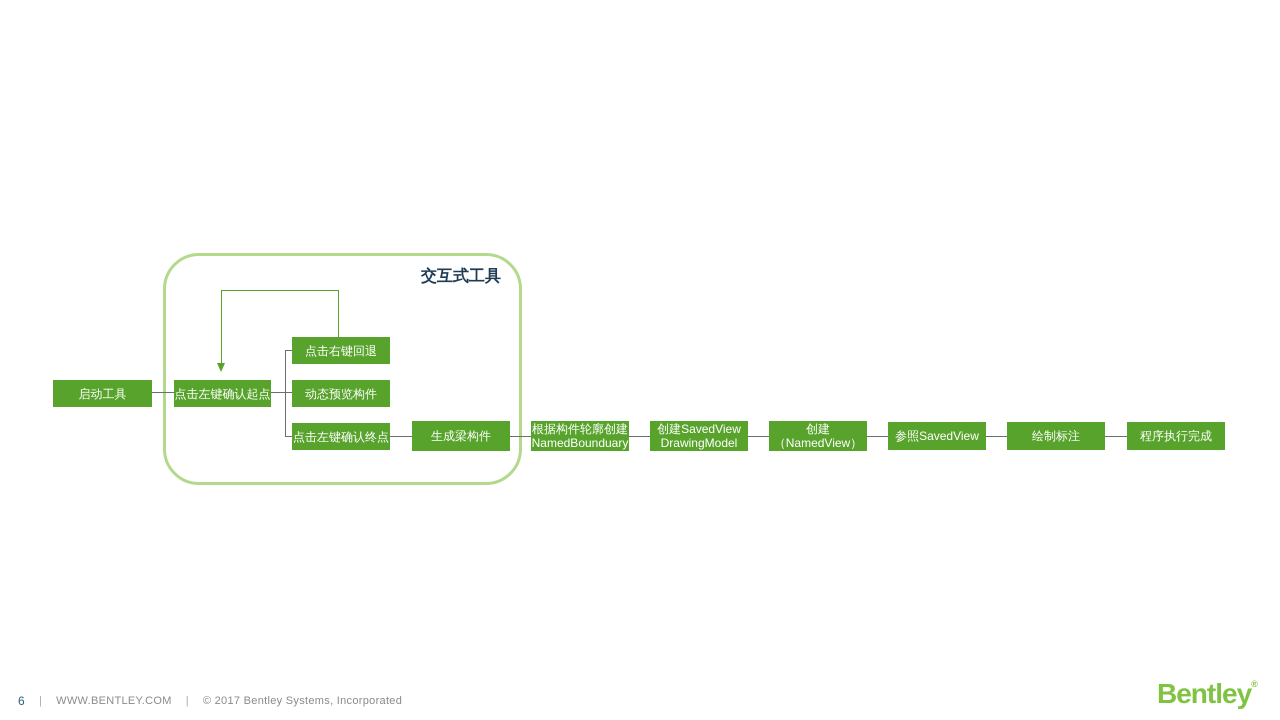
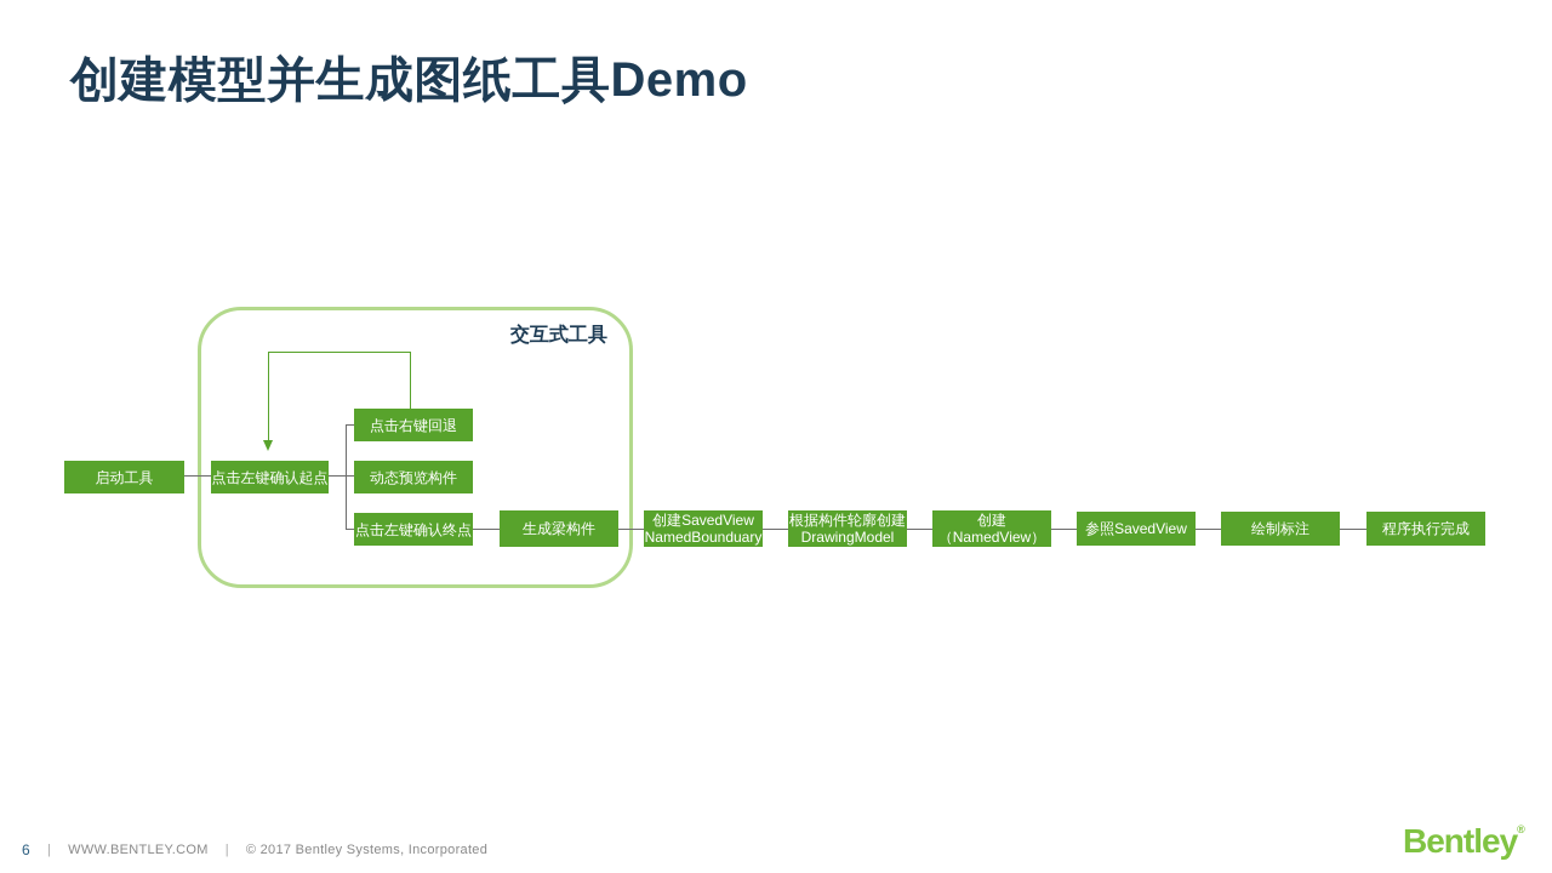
+ 创建模型并生成图纸工具Demo
  交互式工具
  启动工具
  点击左键确认起点
  点击右键回退
  动态预览构件
  点击左键确认终点
  生成梁构件
- 根据构件轮廓创建
+ 创建SavedView
  NamedBounduary
- 创建SavedView
+ 根据构件轮廓创建
  DrawingModel
  创建
  （NamedView）
  参照SavedView
  绘制标注
  程序执行完成
  6
  |
  WWW.BENTLEY.COM
  |
  © 2017 Bentley Systems, Incorporated
  Bentley®
